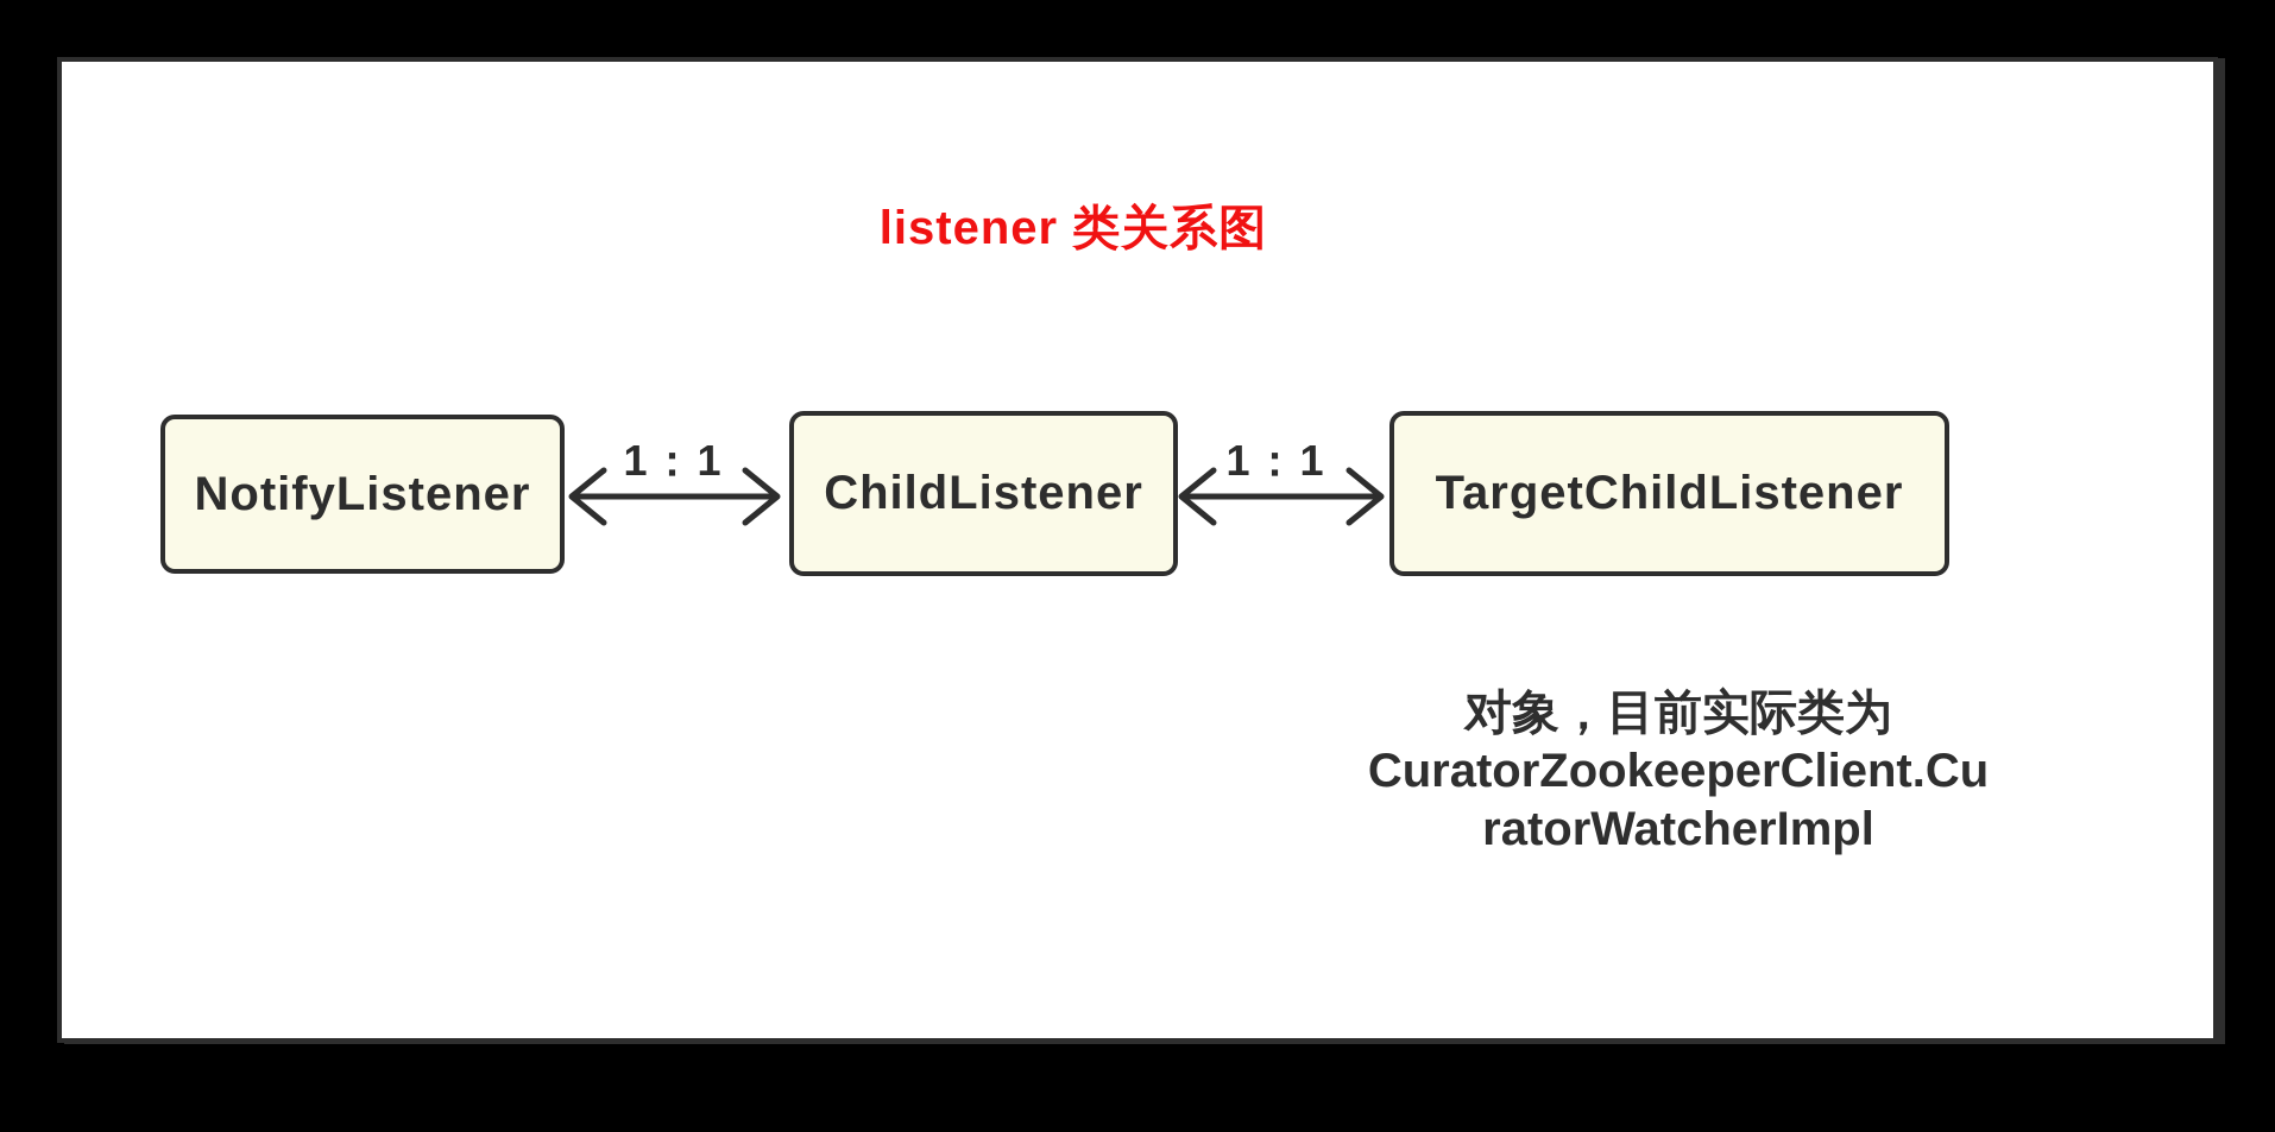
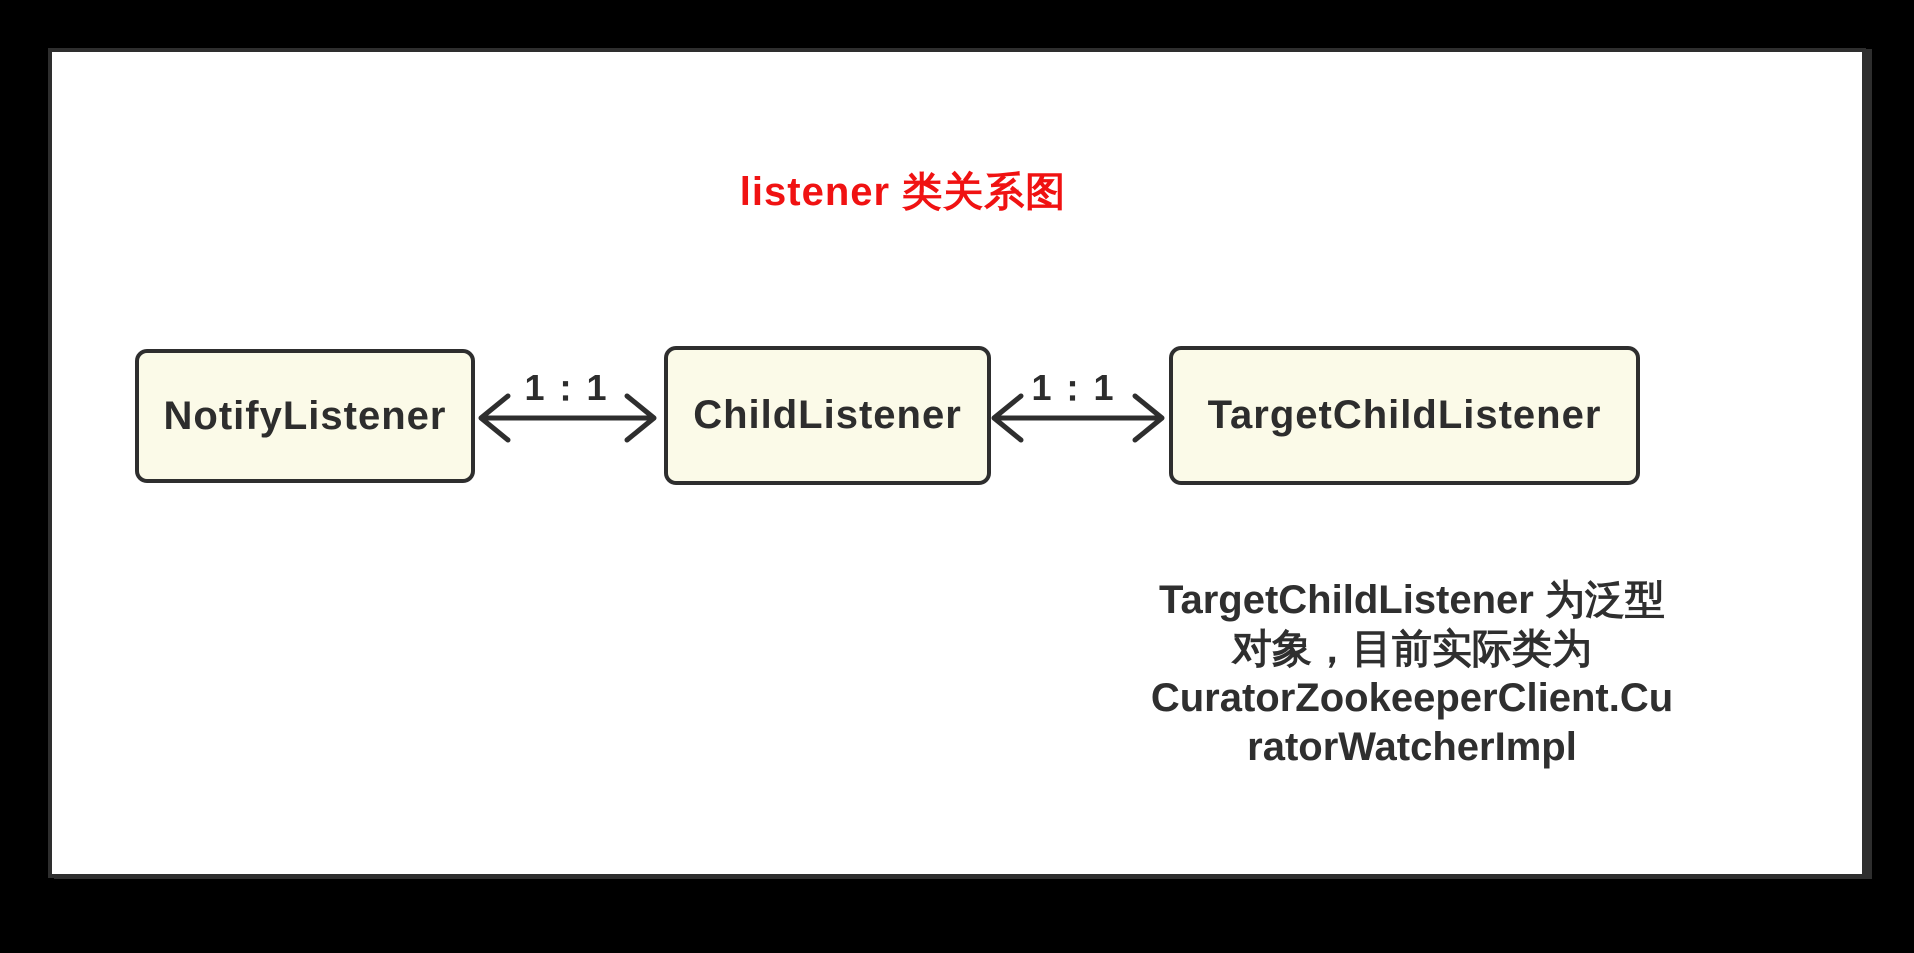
  listener 类关系图
  1：1
  1：1
  NotifyListener
  ChildListener
  TargetChildListener
+ TargetChildListener 为泛型
  对象，目前实际类为
  CuratorZookeeperClient.Cu
  ratorWatcherImpl
